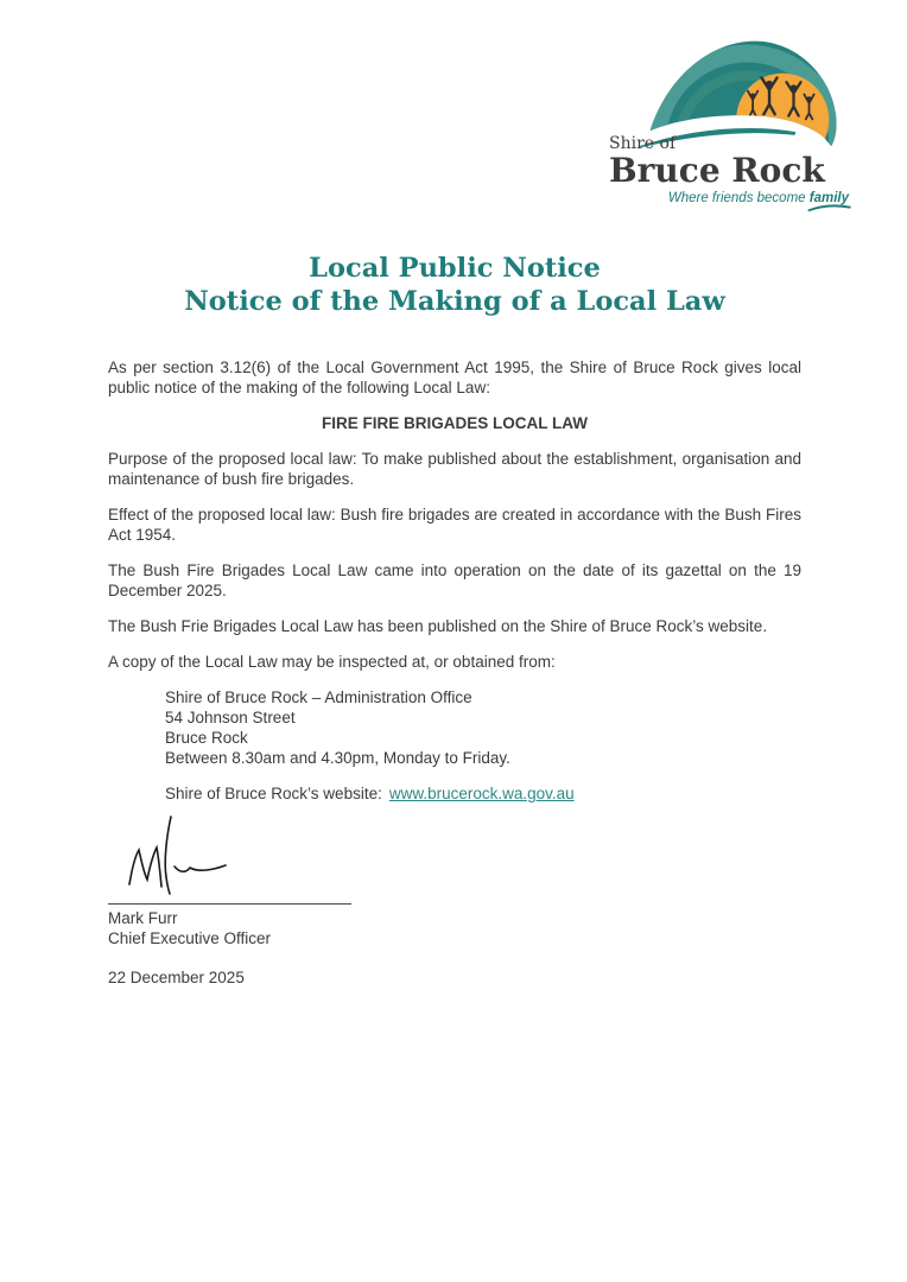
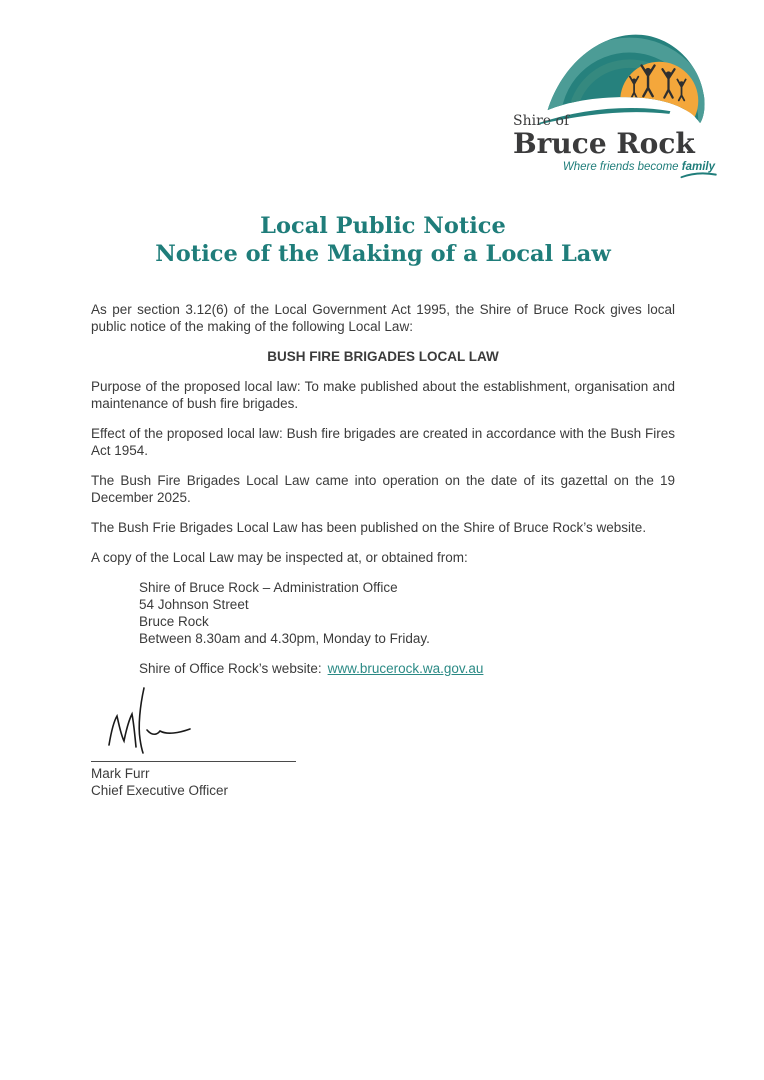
  Shire of
  Bruce Rock
  Where friends become family
  Local Public Notice
  Notice of the Making of a Local Law
  As per section 3.12(6) of the Local Government Act 1995, the Shire of Bruce Rock gives local public notice of the making of the following Local Law:
- FIRE FIRE BRIGADES LOCAL LAW
+ BUSH FIRE BRIGADES LOCAL LAW
  Purpose of the proposed local law: To make published about the establishment, organisation and maintenance of bush fire brigades.
  Effect of the proposed local law: Bush fire brigades are created in accordance with the Bush Fires Act 1954.
  The Bush Fire Brigades Local Law came into operation on the date of its gazettal on the 19 December 2025.
  The Bush Frie Brigades Local Law has been published on the Shire of Bruce Rock’s website.
  A copy of the Local Law may be inspected at, or obtained from:
  Shire of Bruce Rock – Administration Office
  54 Johnson Street
  Bruce Rock
  Between 8.30am and 4.30pm, Monday to Friday.
- Shire of Bruce Rock’s website: www.brucerock.wa.gov.au
+ Shire of Office Rock’s website: www.brucerock.wa.gov.au
  Mark Furr
  Chief Executive Officer
- 22 December 2025
